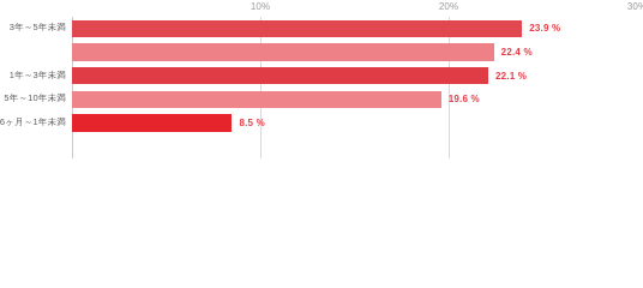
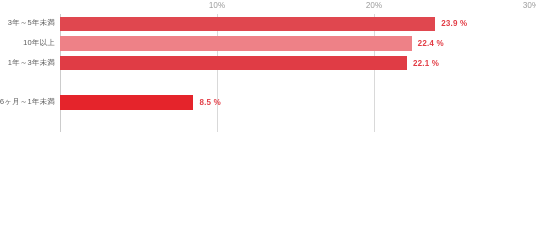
  10%
  20%
  3年～5年未満
  23.9 %
+ 10年以上
  22.4 %
  1年～3年未満
  22.1 %
- 5年～10年未満
- 19.6 %
  6ヶ月～1年未満
  8.5 %
